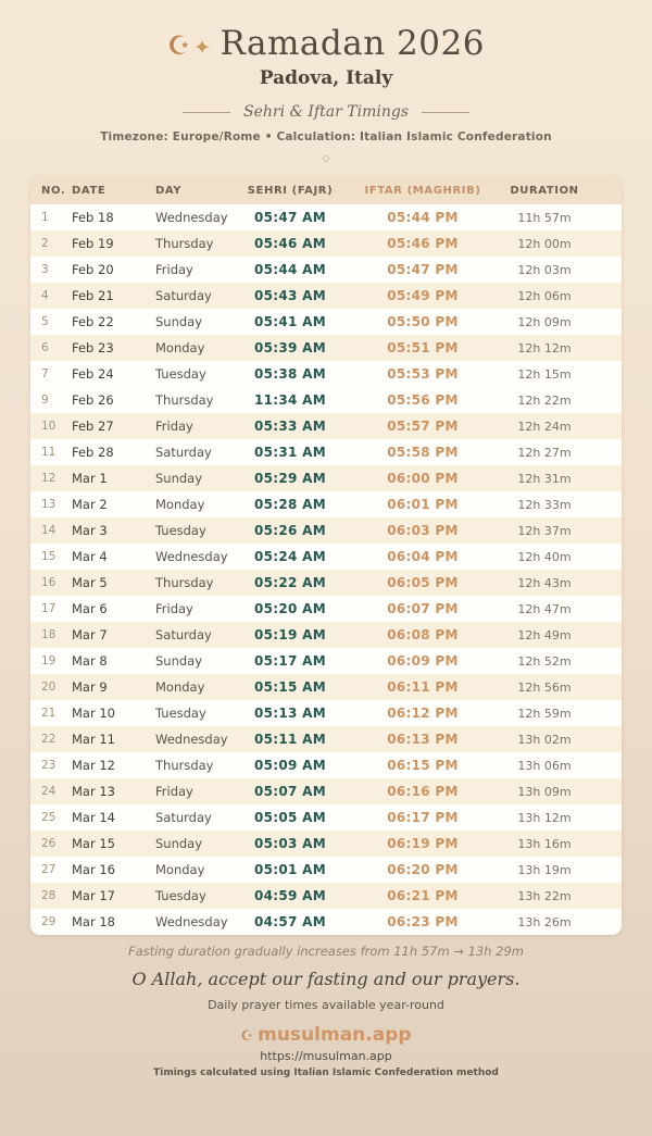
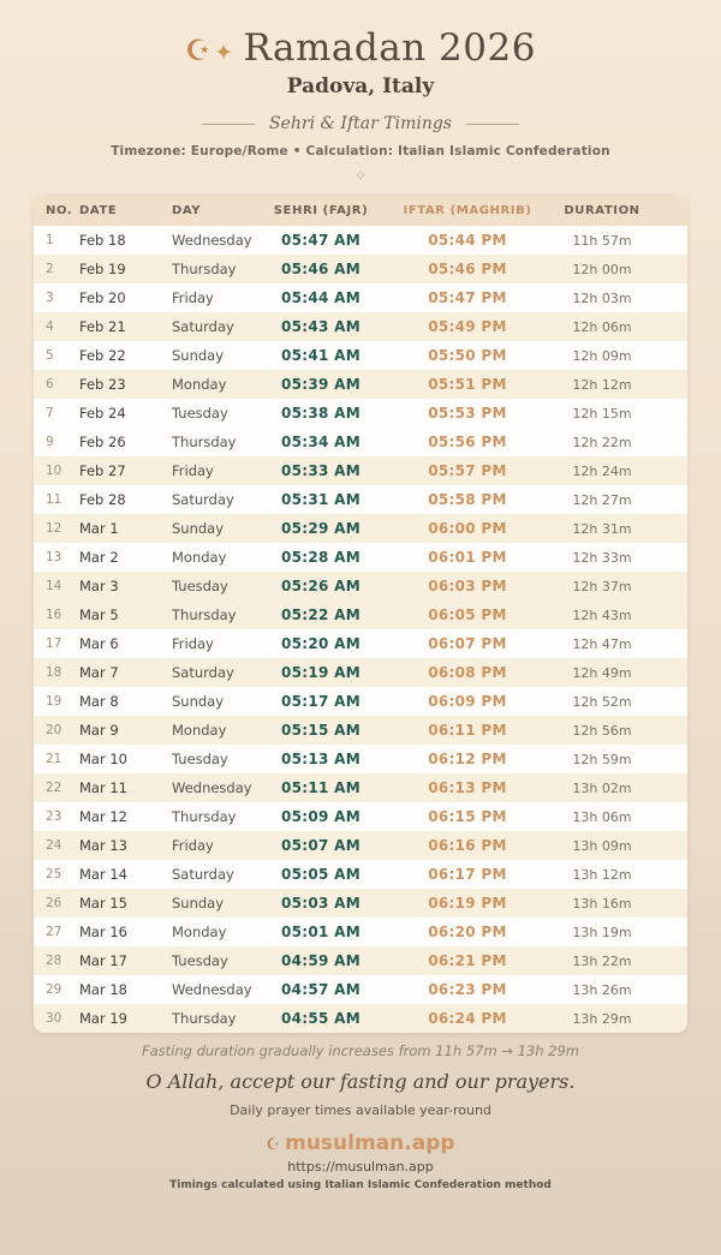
  ☪✦ Ramadan 2026
  Padova, Italy
  Sehri & Iftar Timings
  Timezone: Europe/Rome • Calculation: Italian Islamic Confederation
  ◇
  NO.	DATE	DAY	SEHRI (FAJR)	IFTAR (MAGHRIB)	DURATION
  1	Feb 18	Wednesday	05:47 AM	05:44 PM	11h 57m
  2	Feb 19	Thursday	05:46 AM	05:46 PM	12h 00m
  3	Feb 20	Friday	05:44 AM	05:47 PM	12h 03m
  4	Feb 21	Saturday	05:43 AM	05:49 PM	12h 06m
  5	Feb 22	Sunday	05:41 AM	05:50 PM	12h 09m
  6	Feb 23	Monday	05:39 AM	05:51 PM	12h 12m
  7	Feb 24	Tuesday	05:38 AM	05:53 PM	12h 15m
- 9	Feb 26	Thursday	11:34 AM	05:56 PM	12h 22m
+ 9	Feb 26	Thursday	05:34 AM	05:56 PM	12h 22m
  10	Feb 27	Friday	05:33 AM	05:57 PM	12h 24m
  11	Feb 28	Saturday	05:31 AM	05:58 PM	12h 27m
  12	Mar 1	Sunday	05:29 AM	06:00 PM	12h 31m
  13	Mar 2	Monday	05:28 AM	06:01 PM	12h 33m
  14	Mar 3	Tuesday	05:26 AM	06:03 PM	12h 37m
- 15	Mar 4	Wednesday	05:24 AM	06:04 PM	12h 40m
  16	Mar 5	Thursday	05:22 AM	06:05 PM	12h 43m
  17	Mar 6	Friday	05:20 AM	06:07 PM	12h 47m
  18	Mar 7	Saturday	05:19 AM	06:08 PM	12h 49m
  19	Mar 8	Sunday	05:17 AM	06:09 PM	12h 52m
  20	Mar 9	Monday	05:15 AM	06:11 PM	12h 56m
  21	Mar 10	Tuesday	05:13 AM	06:12 PM	12h 59m
  22	Mar 11	Wednesday	05:11 AM	06:13 PM	13h 02m
  23	Mar 12	Thursday	05:09 AM	06:15 PM	13h 06m
  24	Mar 13	Friday	05:07 AM	06:16 PM	13h 09m
  25	Mar 14	Saturday	05:05 AM	06:17 PM	13h 12m
  26	Mar 15	Sunday	05:03 AM	06:19 PM	13h 16m
  27	Mar 16	Monday	05:01 AM	06:20 PM	13h 19m
  28	Mar 17	Tuesday	04:59 AM	06:21 PM	13h 22m
  29	Mar 18	Wednesday	04:57 AM	06:23 PM	13h 26m
+ 30	Mar 19	Thursday	04:55 AM	06:24 PM	13h 29m
  Fasting duration gradually increases from 11h 57m → 13h 29m
  O Allah, accept our fasting and our prayers.
  Daily prayer times available year-round
  ☪ musulman.app
  https://musulman.app
  Timings calculated using Italian Islamic Confederation method
